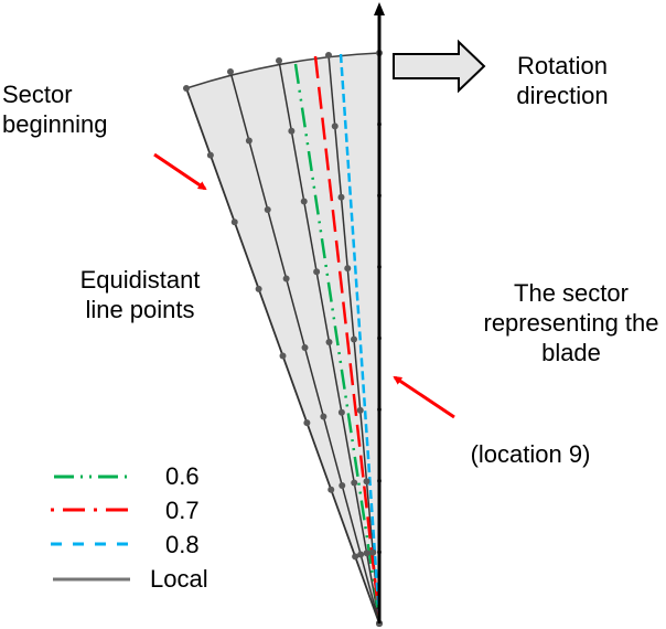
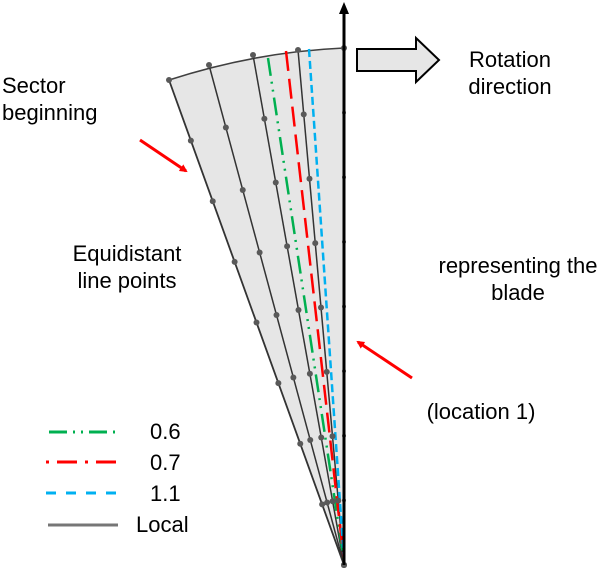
  Sector
  beginning
  Rotation
  direction
  Equidistant
  line points
- The sector
  representing the
  blade
- (location 9)
+ (location 1)
  0.6
  0.7
- 0.8
+ 1.1
  Local
